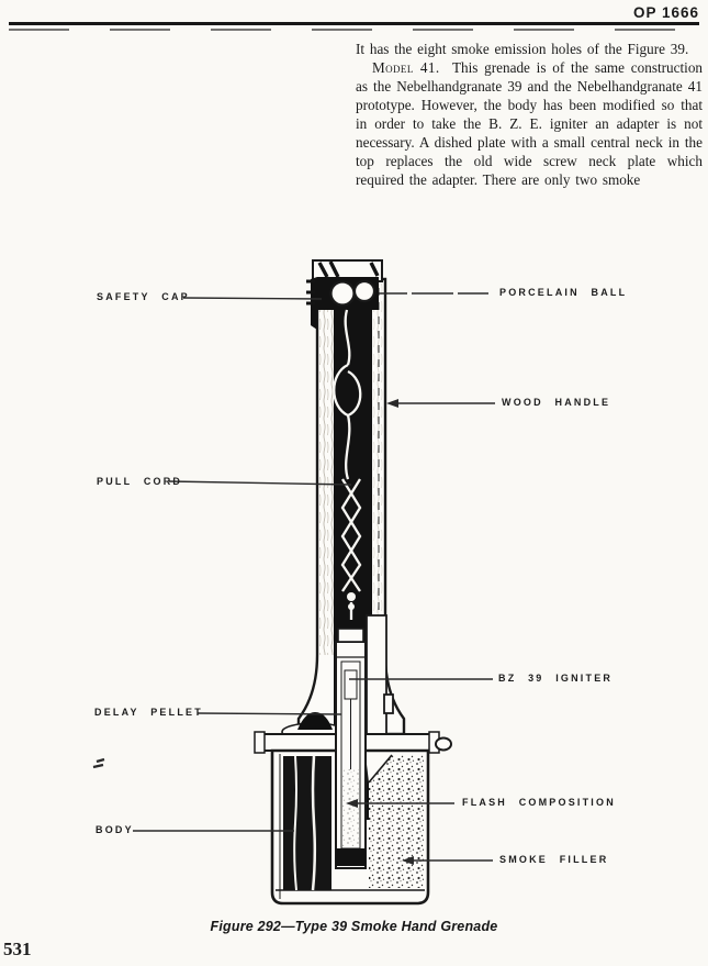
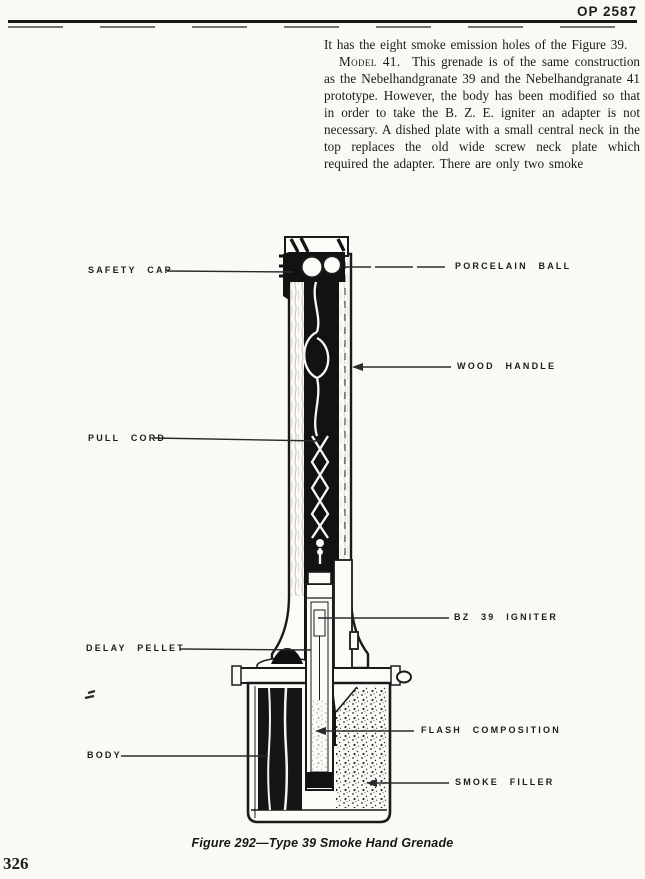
- OP 1666
+ OP 2587
  It has the eight smoke emission holes of the Figure 39.
  Model 41. This grenade is of the same construction as the Nebelhandgranate 39 and the Nebelhandgranate 41 prototype. However, the body has been modified so that in order to take the B. Z. E. igniter an adapter is not necessary. A dished plate with a small central neck in the top replaces the old wide screw neck plate which required the adapter. There are only two smoke
  SAFETY CAP
  PORCELAIN BALL
  WOOD HANDLE
  PULL CORD
  BZ 39 IGNITER
  DELAY PELLET
  FLASH COMPOSITION
  BODY
  SMOKE FILLER
  Figure 292—Type 39 Smoke Hand Grenade
- 531
+ 326
